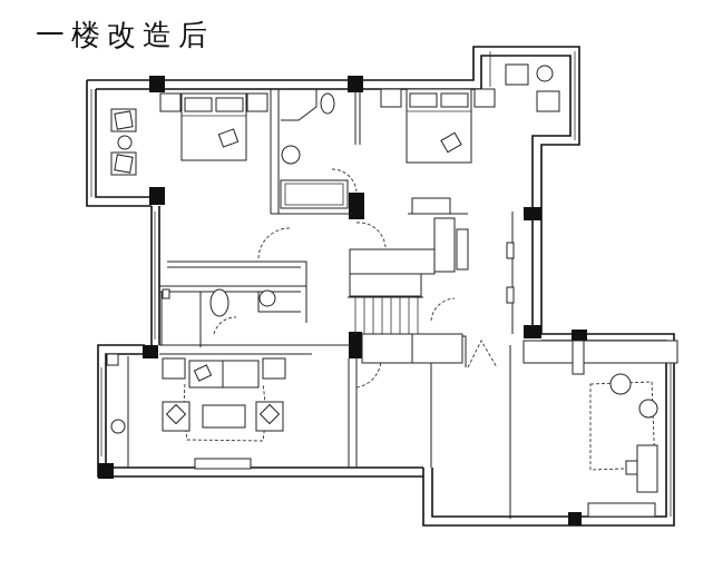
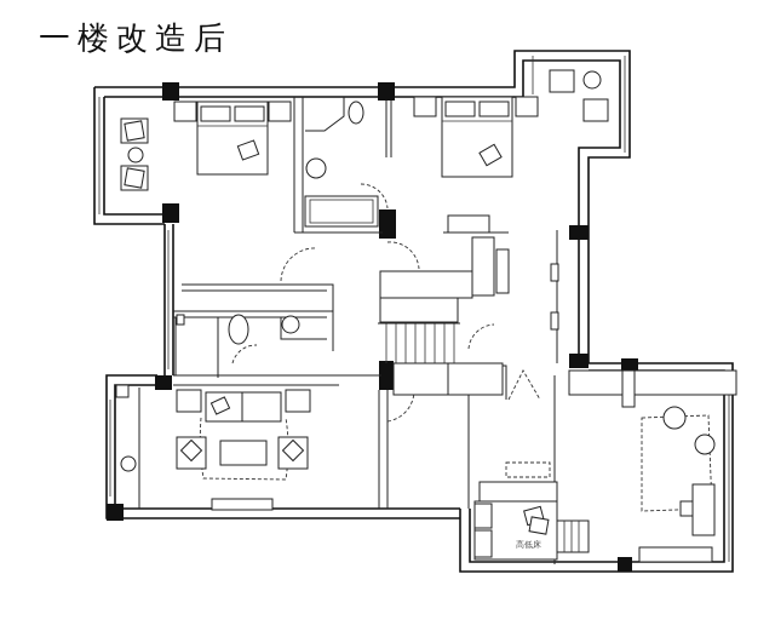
  一楼改造后
+ 高低床
